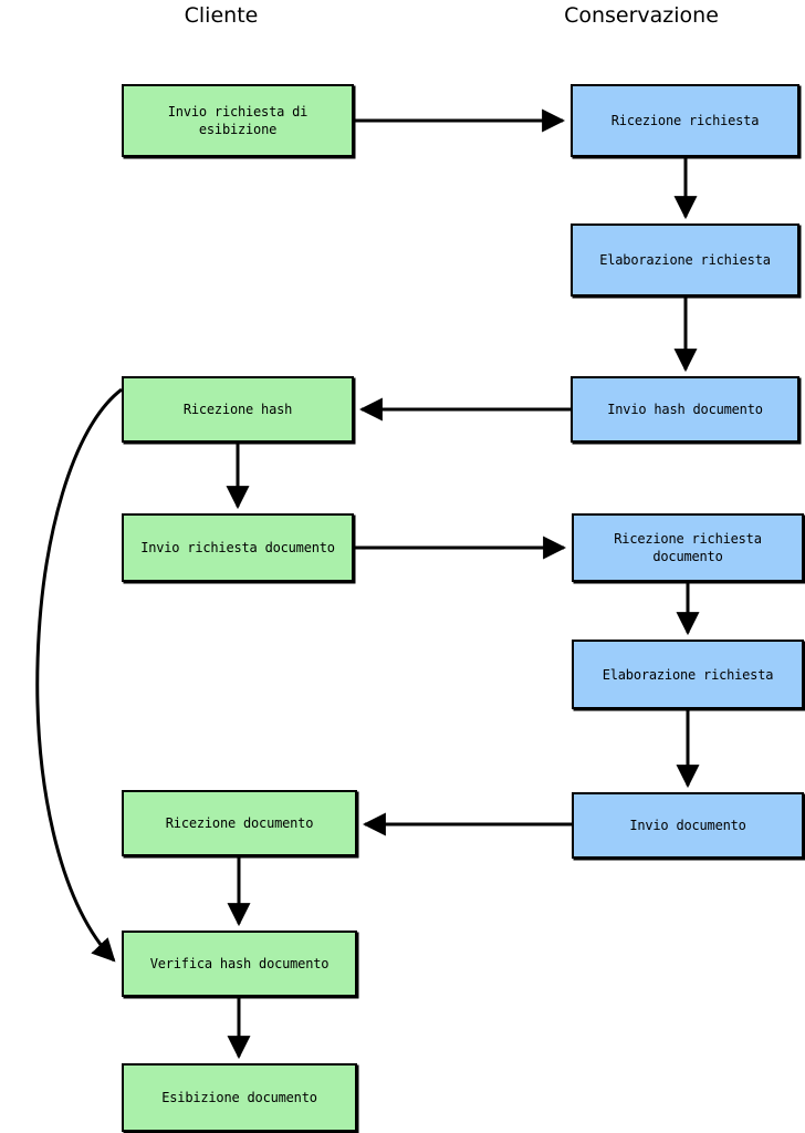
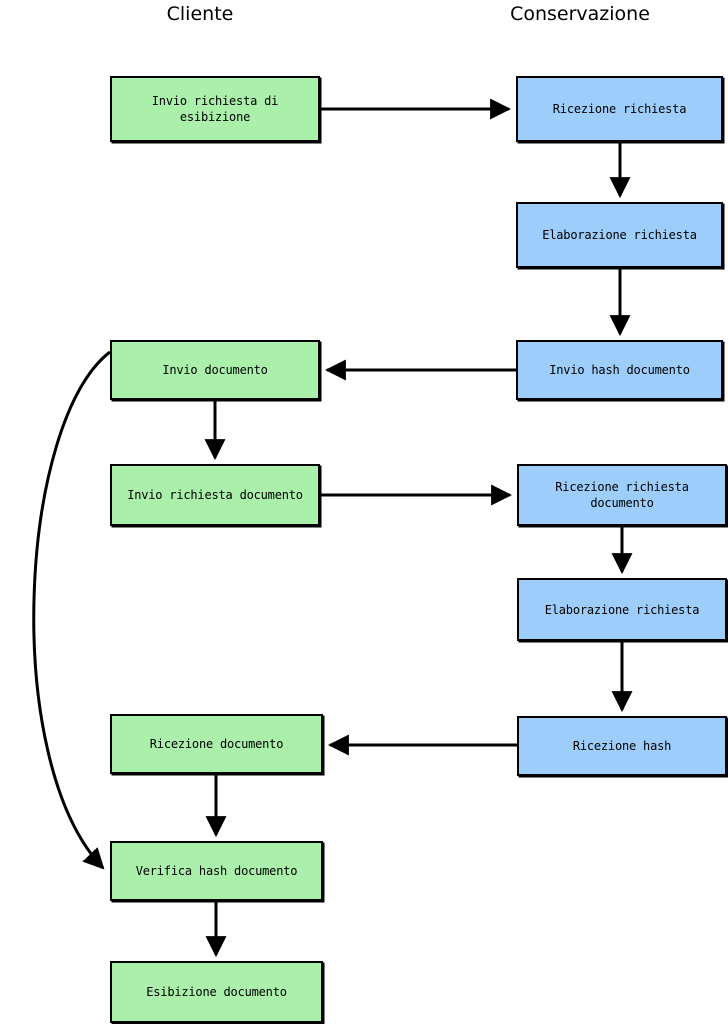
  Cliente
  Conservazione
  Invio richiesta di esibizione
  Ricezione richiesta
  Elaborazione richiesta
  Invio hash documento
- Ricezione hash
+ Invio documento
  Invio richiesta documento
  Ricezione richiesta documento
  Elaborazione richiesta
- Invio documento
+ Ricezione hash
  Ricezione documento
  Verifica hash documento
  Esibizione documento
